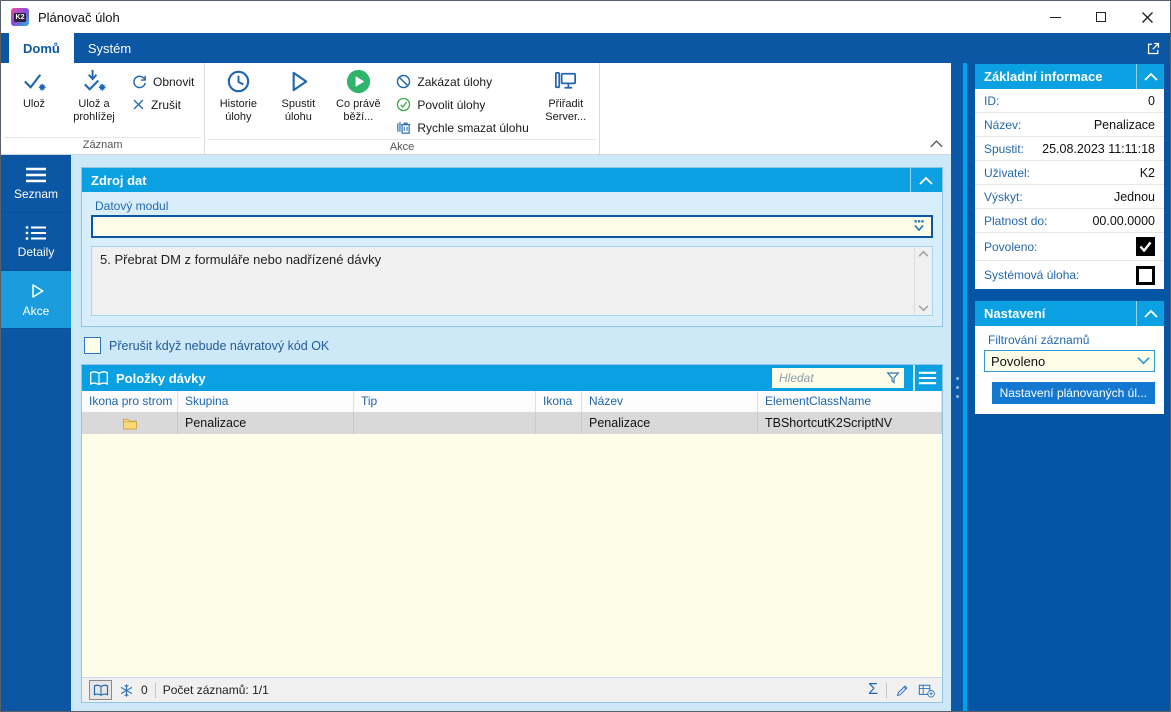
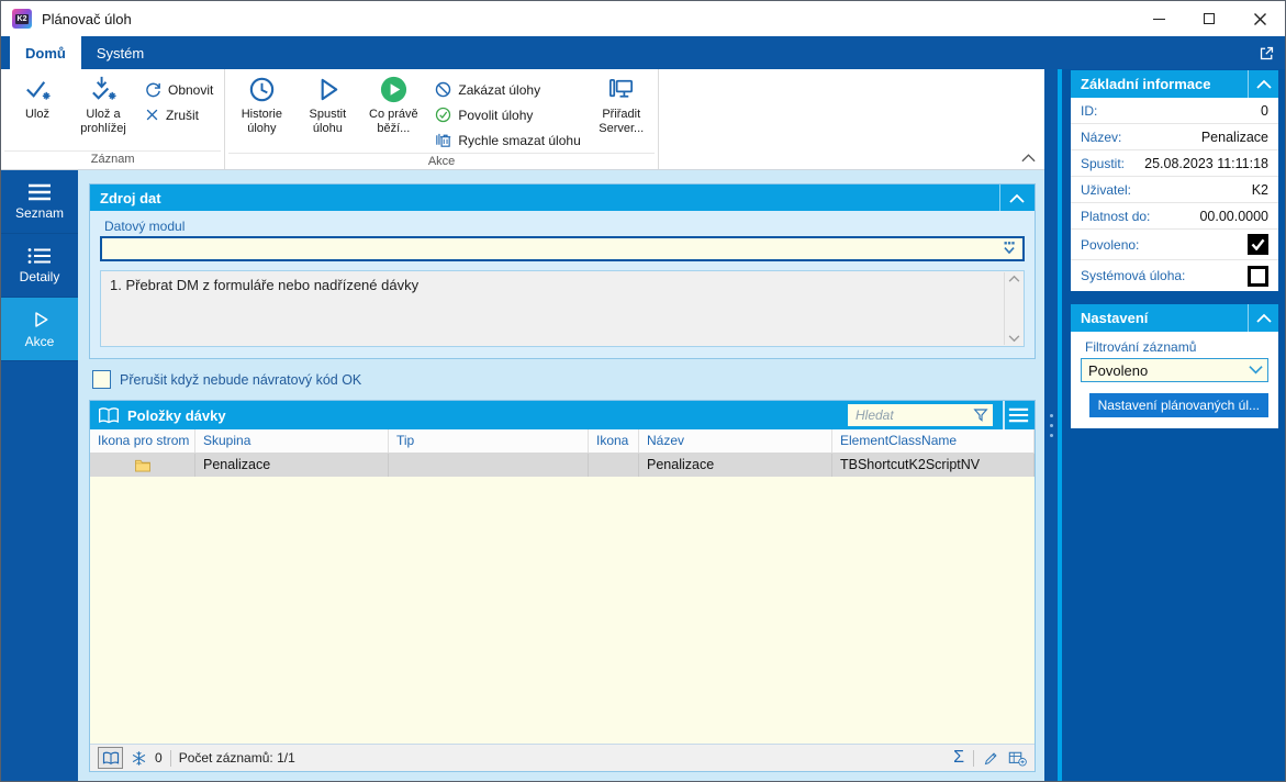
  Plánovač úloh
  Domů
  Systém
  Ulož
  Ulož a prohlížej
  Obnovit
  Zrušit
  Záznam
  Historie úlohy
  Spustit úlohu
  Co právě běží...
  Zakázat úlohy
  Povolit úlohy
  Rychle smazat úlohu
  Přiřadit Server...
  Akce
  Seznam
  Detaily
  Akce
  Zdroj dat
  Datový modul
- 5. Přebrat DM z formuláře nebo nadřízené dávky
+ 1. Přebrat DM z formuláře nebo nadřízené dávky
  Přerušit když nebude návratový kód OK
  Položky dávky
  Hledat
  Ikona pro strom
  Skupina
  Tip
  Ikona
  Název
  ElementClassName
  Penalizace
  Penalizace
  TBShortcutK2ScriptNV
  0
  Počet záznamů: 1/1
  Σ
  Základní informace
  ID:
  0
  Název:
  Penalizace
  Spustit:
  25.08.2023 11:11:18
  Uživatel:
  K2
- Výskyt:
- Jednou
  Platnost do:
  00.00.0000
  Povoleno:
  Systémová úloha:
  Nastavení
  Filtrování záznamů
  Povoleno
  Nastavení plánovaných úl...
